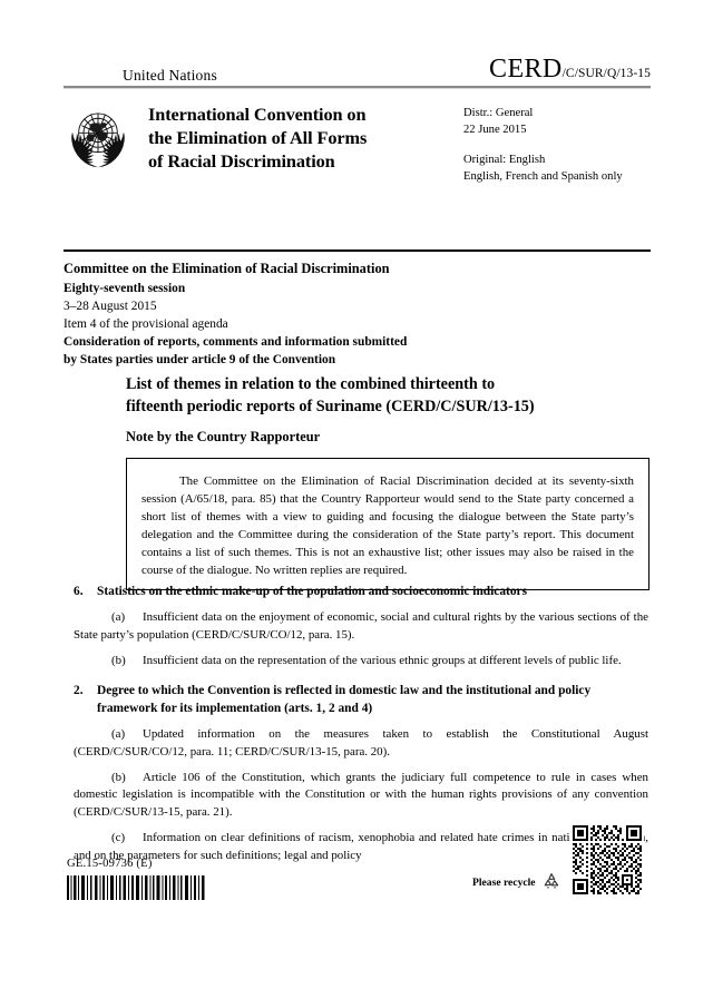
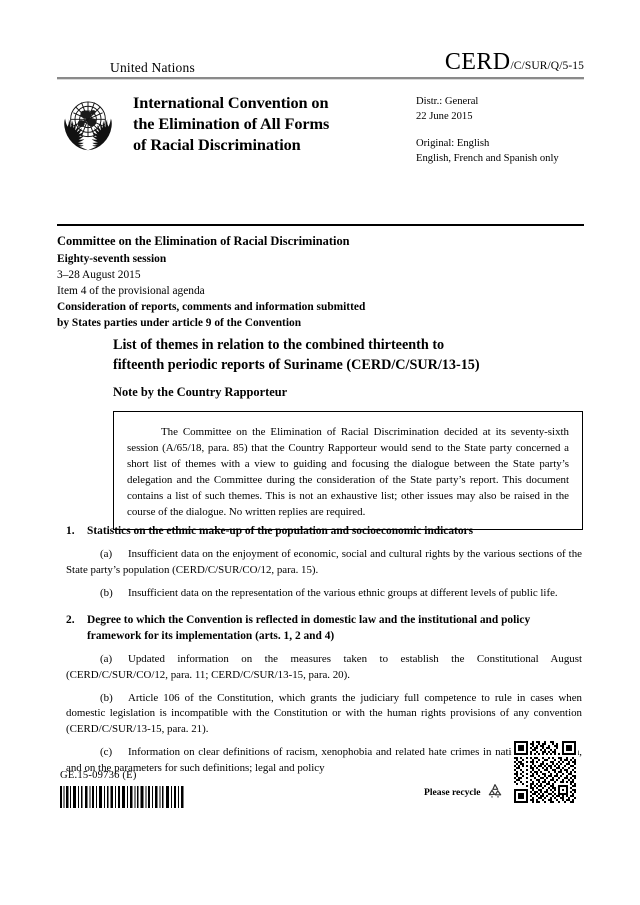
  United Nations
- CERD/C/SUR/Q/13-15
+ CERD/C/SUR/Q/5-15
  International Convention on
  the Elimination of All Forms
  of Racial Discrimination
  Distr.: General
  22 June 2015
  Original: English
  English, French and Spanish only
  Committee on the Elimination of Racial Discrimination
  Eighty-seventh session
  3–28 August 2015
  Item 4 of the provisional agenda
  Consideration of reports, comments and information submitted
  by States parties under article 9 of the Convention
  List of themes in relation to the combined thirteenth to
  fifteenth periodic reports of Suriname (CERD/C/SUR/13-15)
  Note by the Country Rapporteur
  The Committee on the Elimination of Racial Discrimination decided at its seventy-sixth session (A/65/18, para. 85) that the Country Rapporteur would send to the State party concerned a short list of themes with a view to guiding and focusing the dialogue between the State party’s delegation and the Committee during the consideration of the State party’s report. This document contains a list of such themes. This is not an exhaustive list; other issues may also be raised in the course of the dialogue. No written replies are required.
- 6.
+ 1.
  Statistics on the ethnic make-up of the population and socioeconomic indicators
  (a) Insufficient data on the enjoyment of economic, social and cultural rights by the various sections of the State party’s population (CERD/C/SUR/CO/12, para. 15).
  (b) Insufficient data on the representation of the various ethnic groups at different levels of public life.
  2.
  Degree to which the Convention is reflected in domestic law and the institutional and policy framework for its implementation (arts. 1, 2 and 4)
  (a) Updated information on the measures taken to establish the Constitutional August (CERD/C/SUR/CO/12, para. 11; CERD/C/SUR/13-15, para. 20).
  (b) Article 106 of the Constitution, which grants the judiciary full competence to rule in cases when domestic legislation is incompatible with the Constitution or with the human rights provisions of any convention (CERD/C/SUR/13-15, para. 21).
  (c) Information on clear definitions of racism, xenophobia and related hate crimes in nati, and on the parameters for such definitions; legal and policy
  GE.15-09736 (E)
  Please recycle
